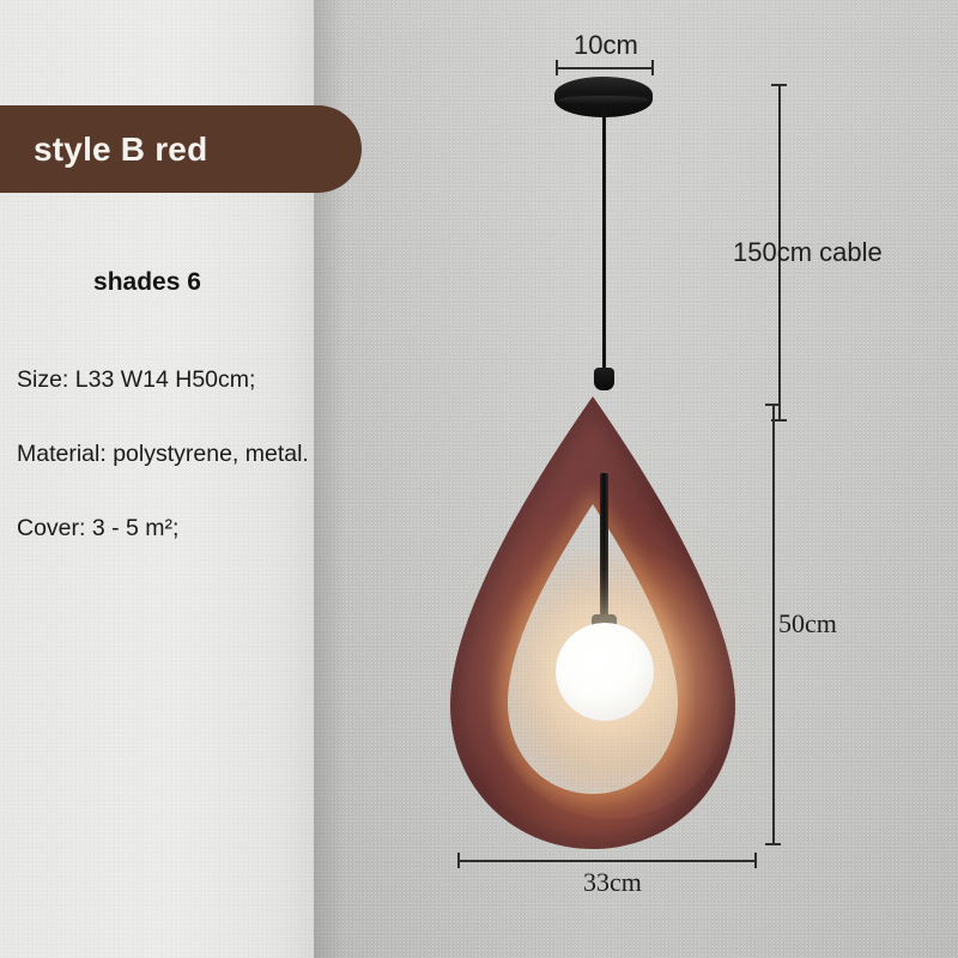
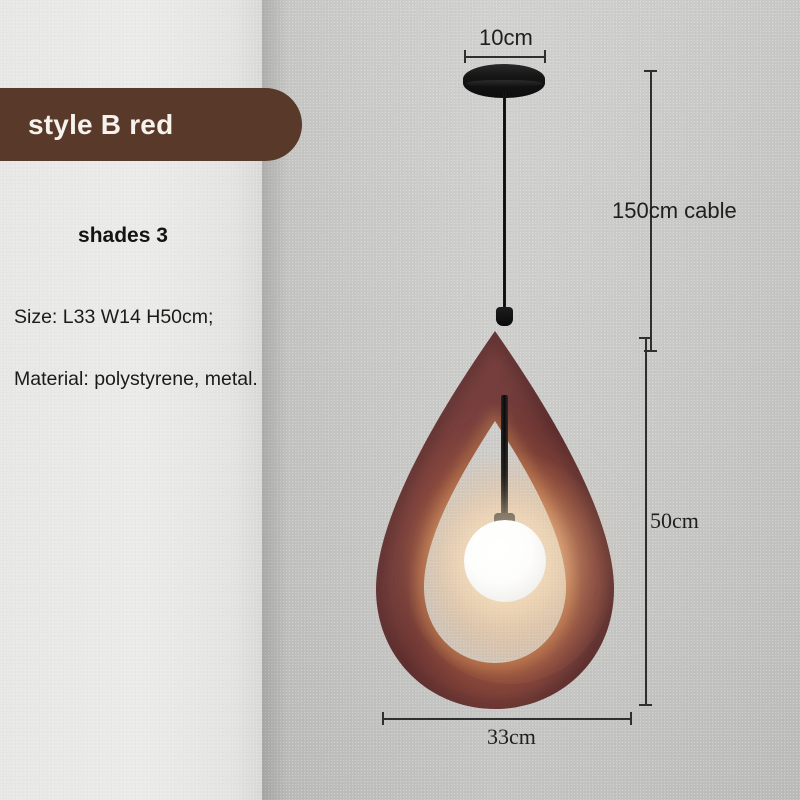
  style B red
- shades 6
+ shades 3
  Size: L33 W14 H50cm;
  Material: polystyrene, metal.
- Cover: 3 - 5 m²;
  10cm
  150cm cable
  50cm
  33cm
